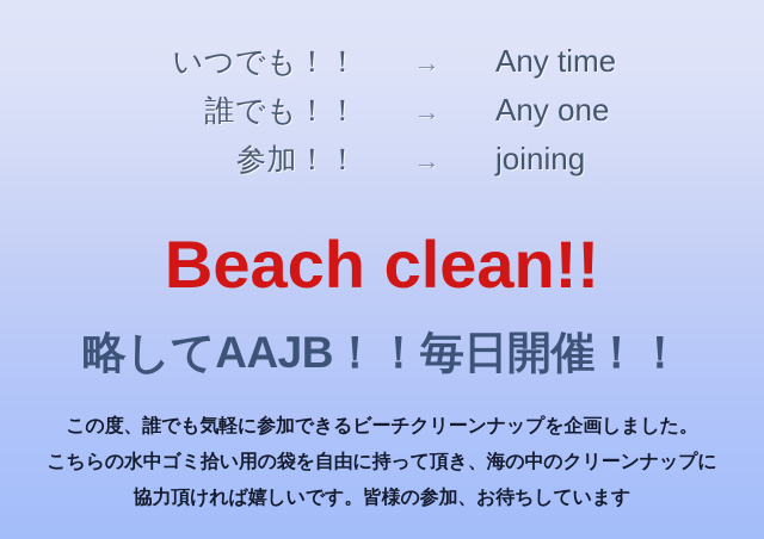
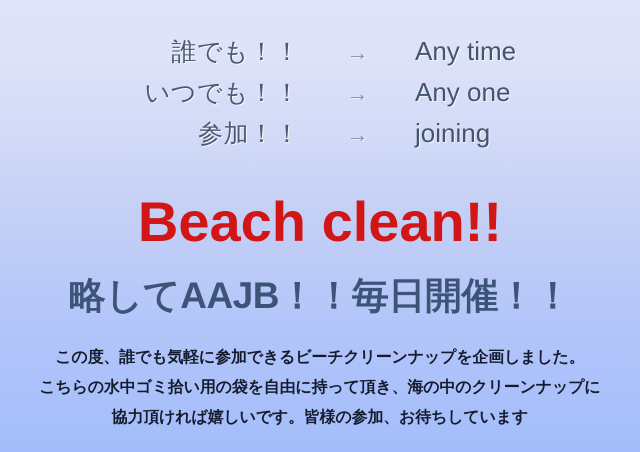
- いつでも！！
+ 誰でも！！
  →
  Any time
- 誰でも！！
+ いつでも！！
  →
  Any one
  参加！！
  →
  joining
  Beach clean!!
  略してAAJB！！毎日開催！！
  この度、誰でも気軽に参加できるビーチクリーンナップを企画しました。
  こちらの水中ゴミ拾い用の袋を自由に持って頂き、海の中のクリーンナップに
  協力頂ければ嬉しいです。皆様の参加、お待ちしています
